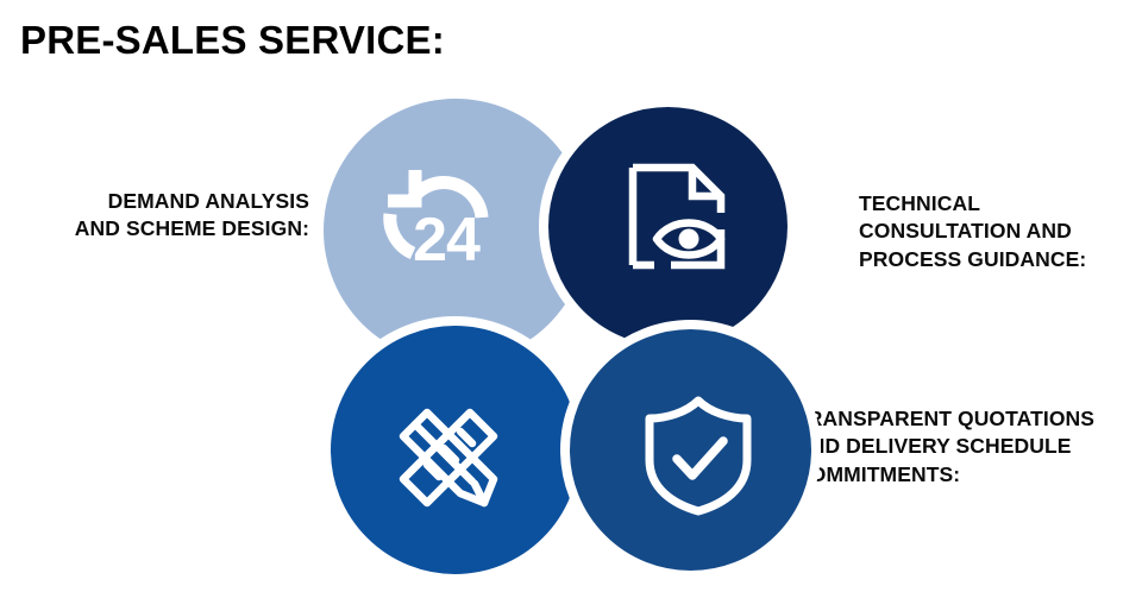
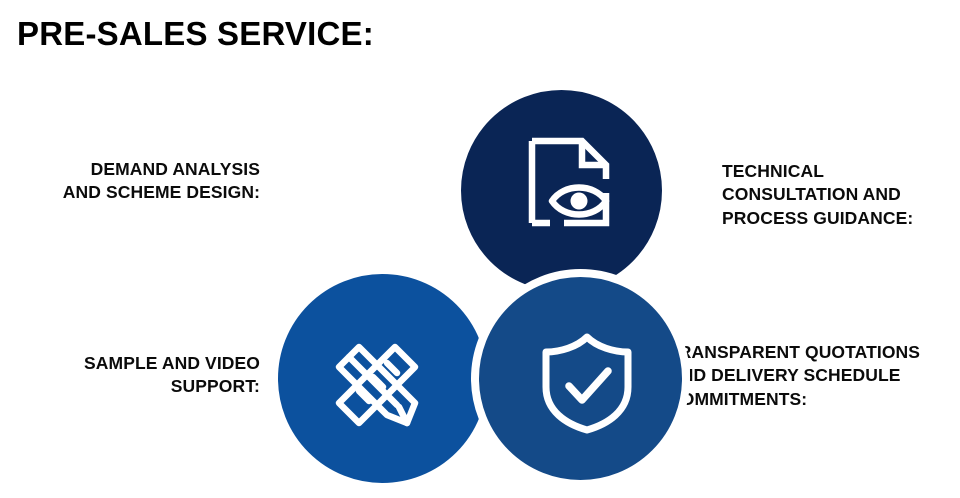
  PRE-SALES SERVICE:
- 24
  DEMAND ANALYSIS
  AND SCHEME DESIGN:
  TECHNICAL
  CONSULTATION AND
  PROCESS GUIDANCE:
+ SAMPLE AND VIDEO
+ SUPPORT:
  ANSPARENT QUOTATIONS
  D DELIVERY SCHEDULE
  MMITMENTS:
